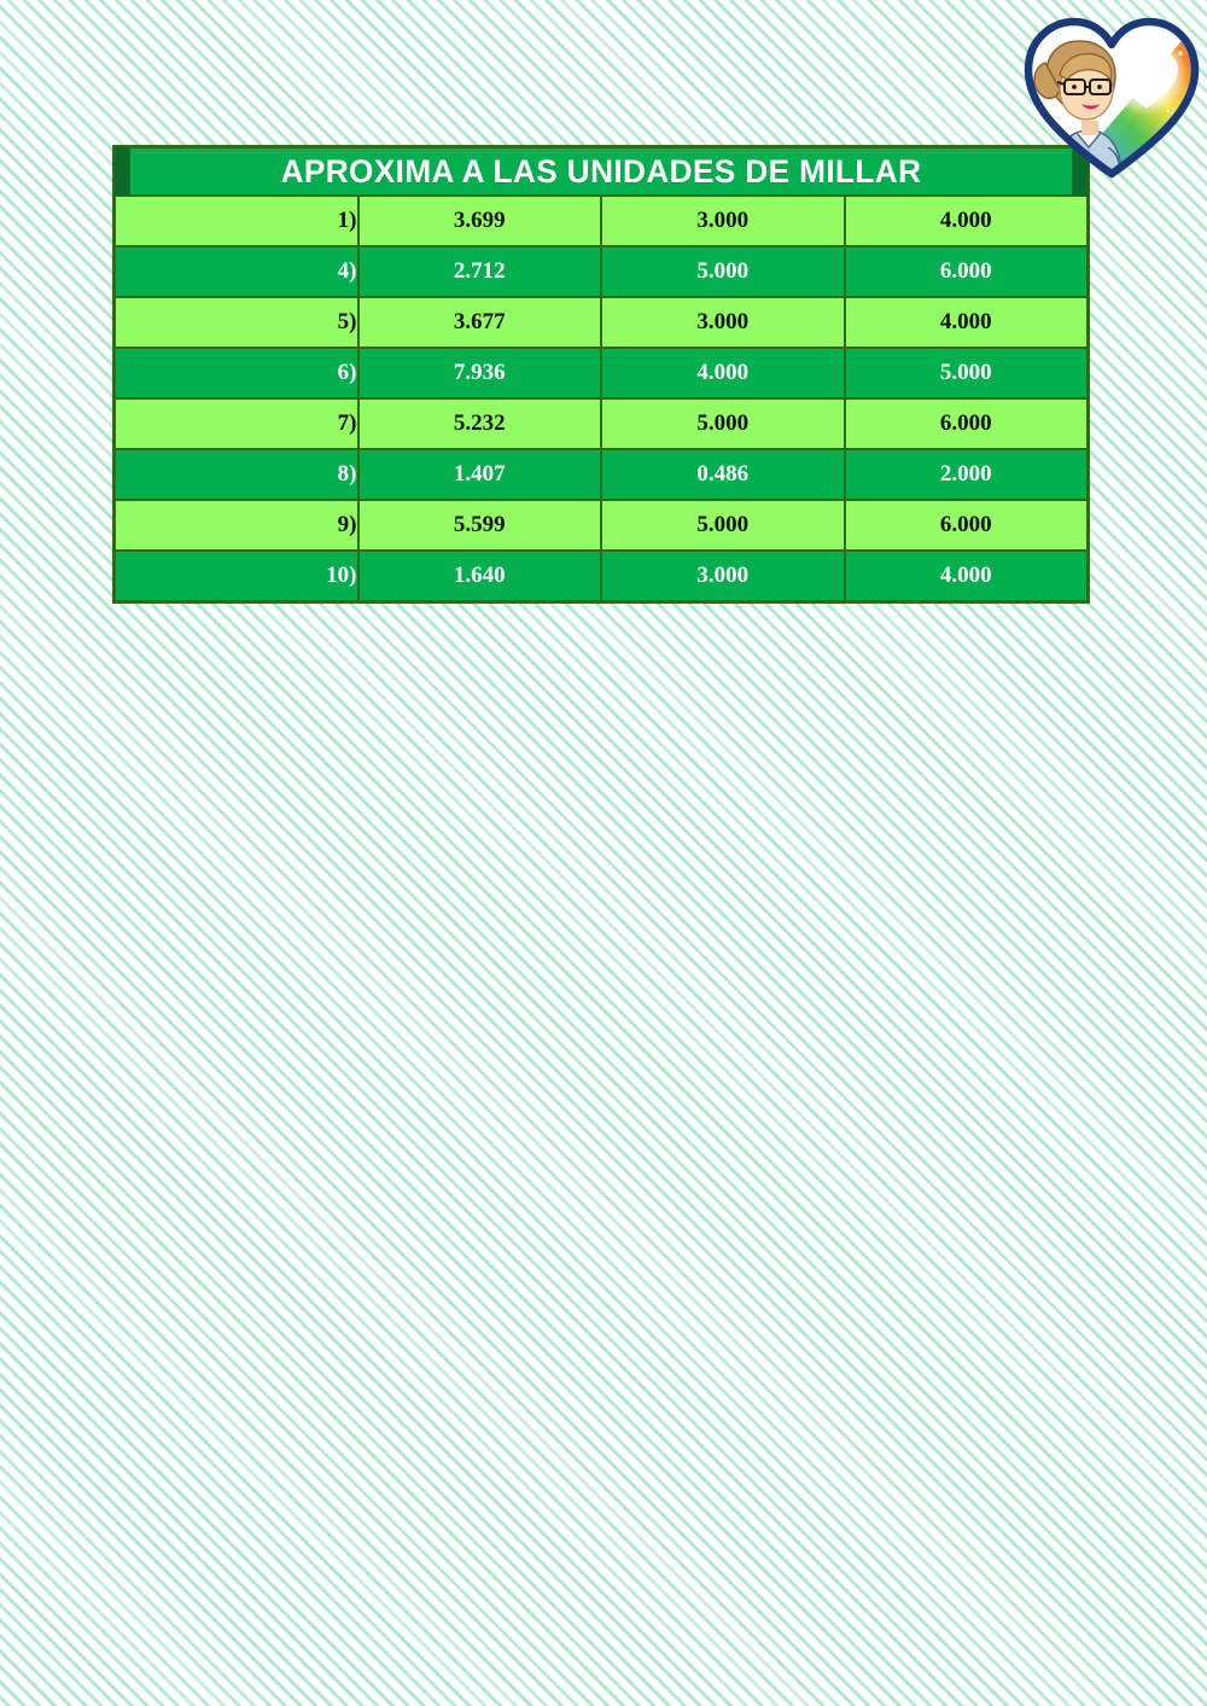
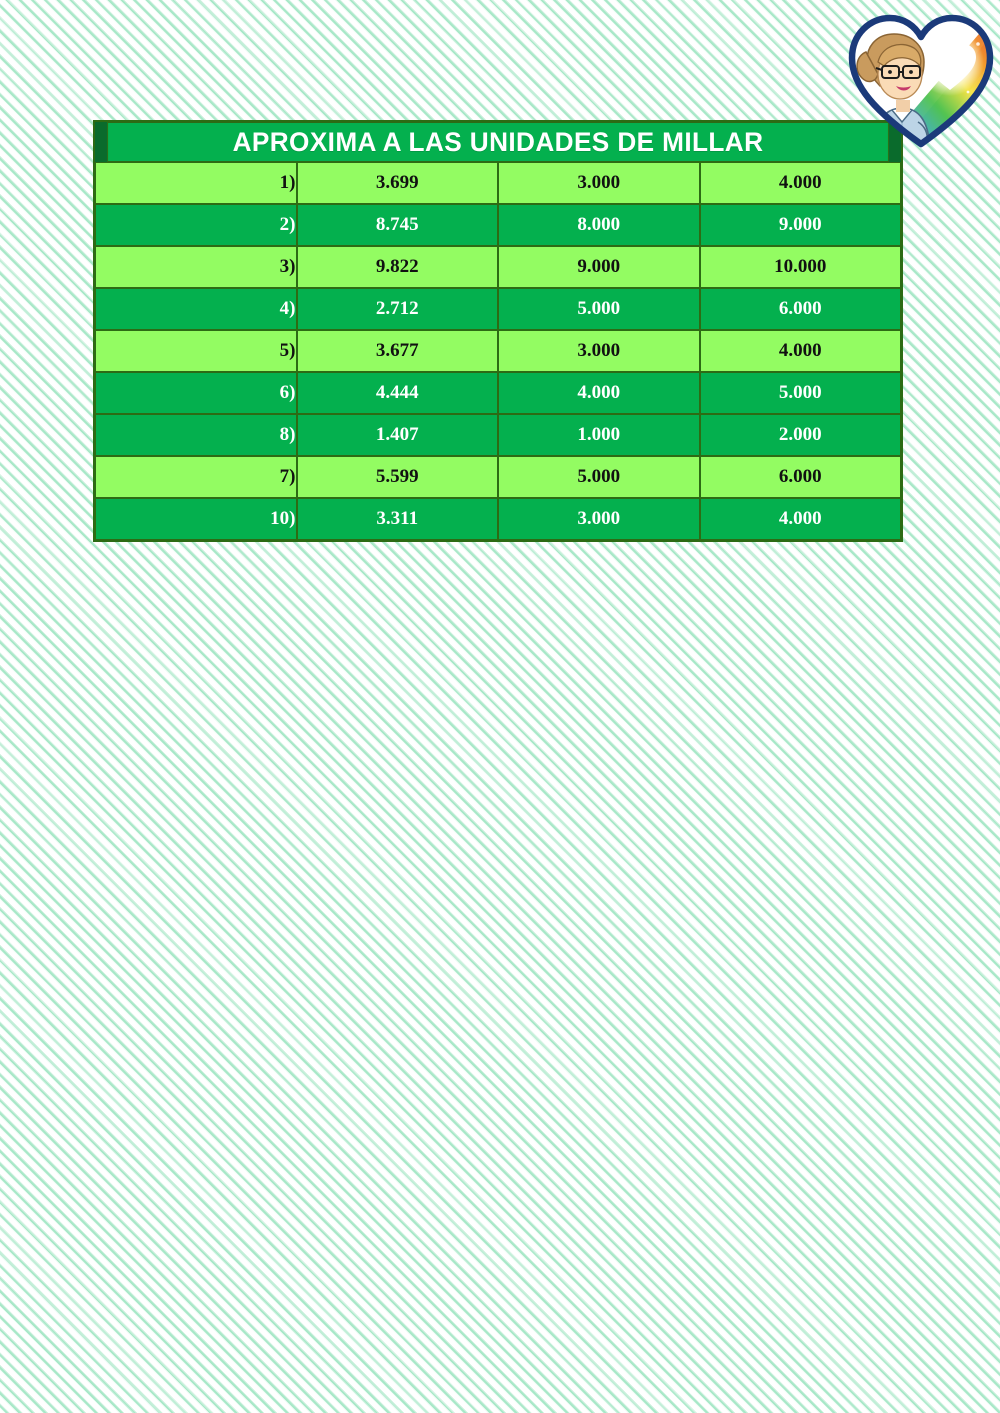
  APROXIMA A LAS UNIDADES DE MILLAR
  1)	3.699	3.000	4.000
+ 2)	8.745	8.000	9.000
+ 3)	9.822	9.000	10.000
  4)	2.712	5.000	6.000
  5)	3.677	3.000	4.000
- 6)	7.936	4.000	5.000
+ 6)	4.444	4.000	5.000
- 7)	5.232	5.000	6.000
- 8)	1.407	0.486	2.000
+ 8)	1.407	1.000	2.000
- 9)	5.599	5.000	6.000
+ 7)	5.599	5.000	6.000
- 10)	1.640	3.000	4.000
+ 10)	3.311	3.000	4.000
